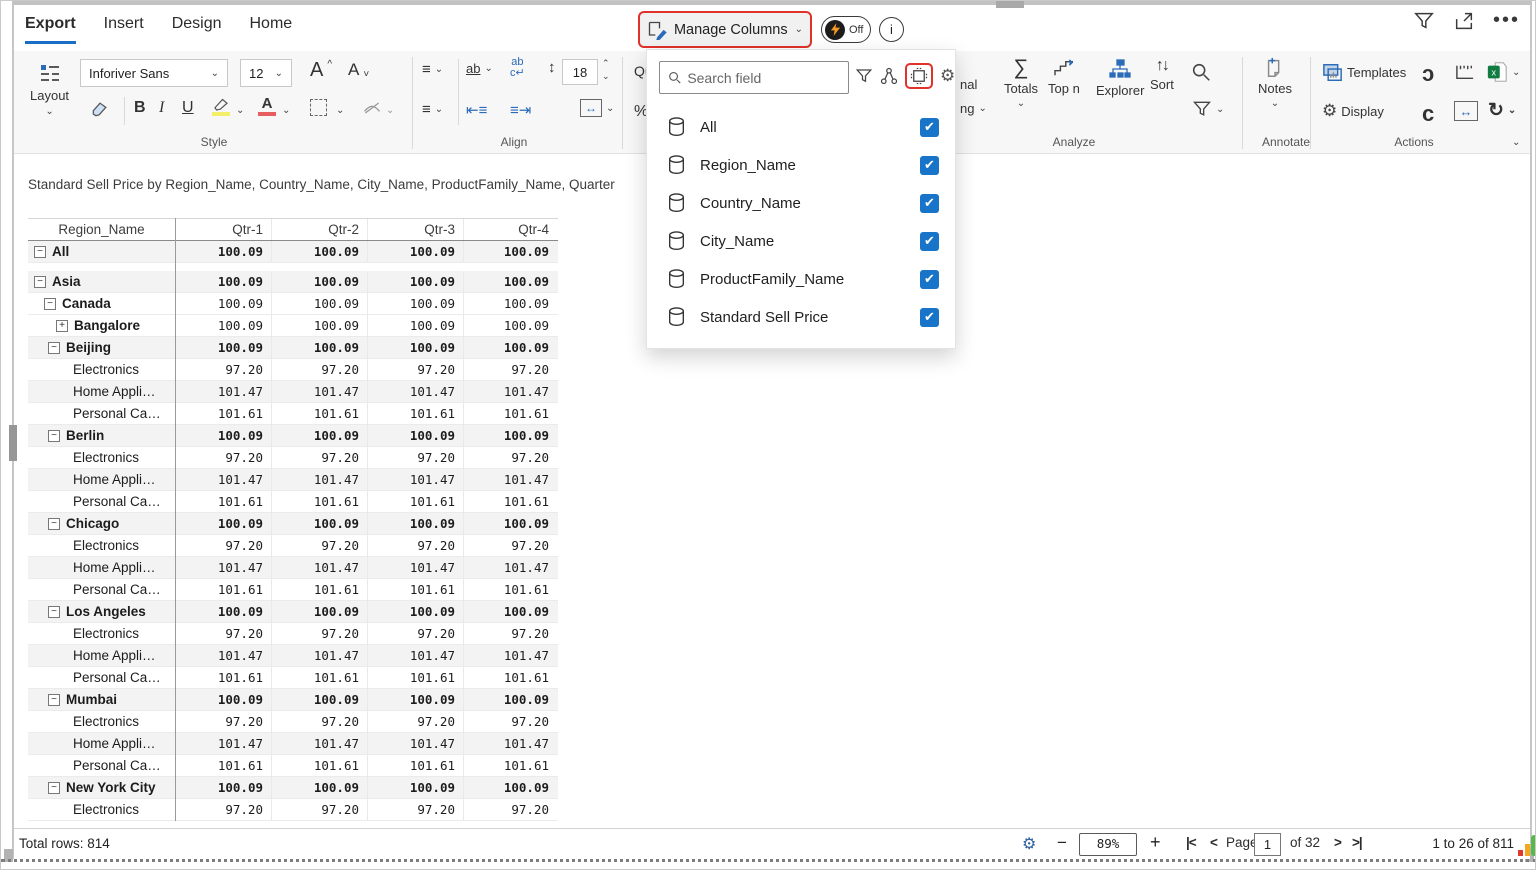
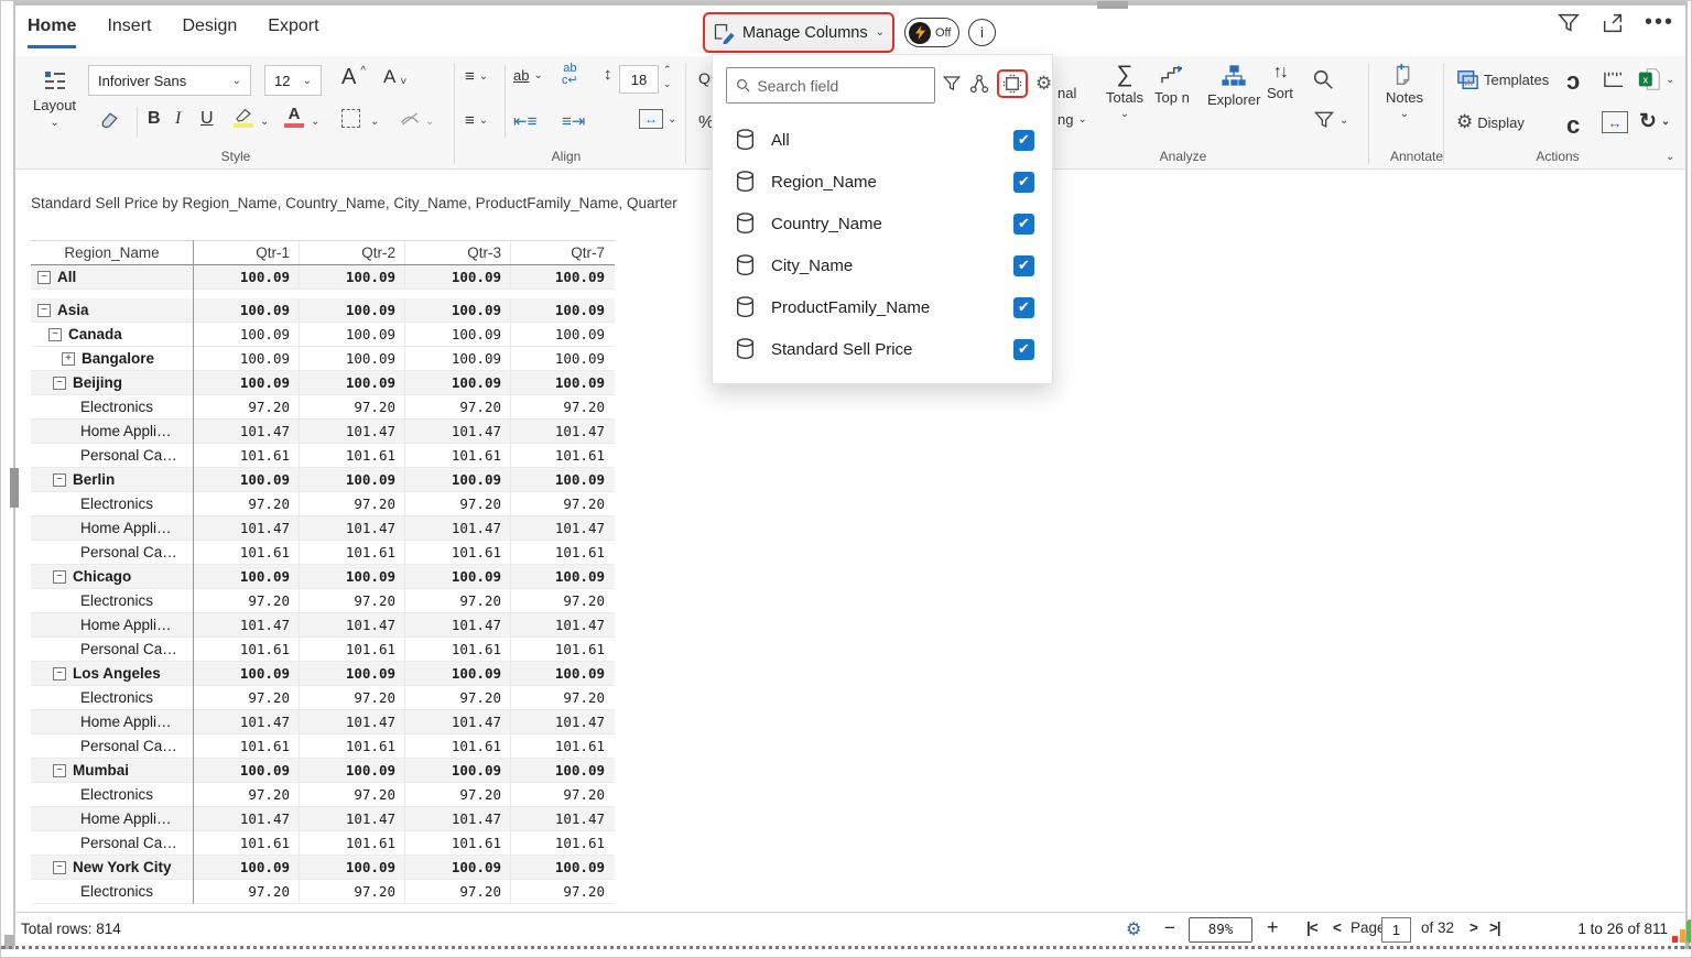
- Export
+ Home
  Insert
  Design
- Home
+ Export
  •••
  Layout
  ⌄
  Inforiver Sans
  ⌄
  12
  ⌄
  A
  ^
  A
  ˅
  B
  I
  U
  ⌄
  A
  ⌄
  ⌄
  ⌄
  Style
  ≡
  ⌄
  ≡
  ⌄
  ab
  ⌄
  ab
  c↵
  ⇤≡
  ≡⇥
  ↕
  18
  ⌃
  ⌄
  ↔
  ⌄
  Align
  %
  nal
  ng
  ⌄
  ∑
  Totals
  ⌄
  Top n
  Explorer
  ↑↓
  Sort
  ⌄
  Analyze
  Notes
  ⌄
  Annotate
  Templates
  ⚙
  Display
  ↄ
  x
  ⌄
  c
  ↔
  ↻
  ⌄
  Actions
  ⌄
  Manage Columns
  ⌄
  Off
  i
  Search field
  ⚙
  All
  ✔
  Region_Name
  ✔
  Country_Name
  ✔
  City_Name
  ✔
  ProductFamily_Name
  ✔
  Standard Sell Price
  ✔
  Standard Sell Price by Region_Name, Country_Name, City_Name, ProductFamily_Name, Quarter
  Region_Name
  Qtr-1
  Qtr-2
  Qtr-3
- Qtr-4
+ Qtr-7
  −
  All
  100.09
  100.09
  100.09
  100.09
  −
  Asia
  100.09
  100.09
  100.09
  100.09
  −
  Canada
  100.09
  100.09
  100.09
  100.09
  +
  Bangalore
  100.09
  100.09
  100.09
  100.09
  −
  Beijing
  100.09
  100.09
  100.09
  100.09
  Electronics
  97.20
  97.20
  97.20
  97.20
  Home Appli…
  101.47
  101.47
  101.47
  101.47
  Personal Ca…
  101.61
  101.61
  101.61
  101.61
  −
  Berlin
  100.09
  100.09
  100.09
  100.09
  Electronics
  97.20
  97.20
  97.20
  97.20
  Home Appli…
  101.47
  101.47
  101.47
  101.47
  Personal Ca…
  101.61
  101.61
  101.61
  101.61
  −
  Chicago
  100.09
  100.09
  100.09
  100.09
  Electronics
  97.20
  97.20
  97.20
  97.20
  Home Appli…
  101.47
  101.47
  101.47
  101.47
  Personal Ca…
  101.61
  101.61
  101.61
  101.61
  −
  Los Angeles
  100.09
  100.09
  100.09
  100.09
  Electronics
  97.20
  97.20
  97.20
  97.20
  Home Appli…
  101.47
  101.47
  101.47
  101.47
  Personal Ca…
  101.61
  101.61
  101.61
  101.61
  −
  Mumbai
  100.09
  100.09
  100.09
  100.09
  Electronics
  97.20
  97.20
  97.20
  97.20
  Home Appli…
  101.47
  101.47
  101.47
  101.47
  Personal Ca…
  101.61
  101.61
  101.61
  101.61
  −
  New York City
  100.09
  100.09
  100.09
  100.09
  Electronics
  97.20
  97.20
  97.20
  97.20
  Total rows: 814
  ⚙
  −
  89%
  +
  |<
  <
  Pag
  1
  of 32
  >
  >|
  1 to 26 of 811
